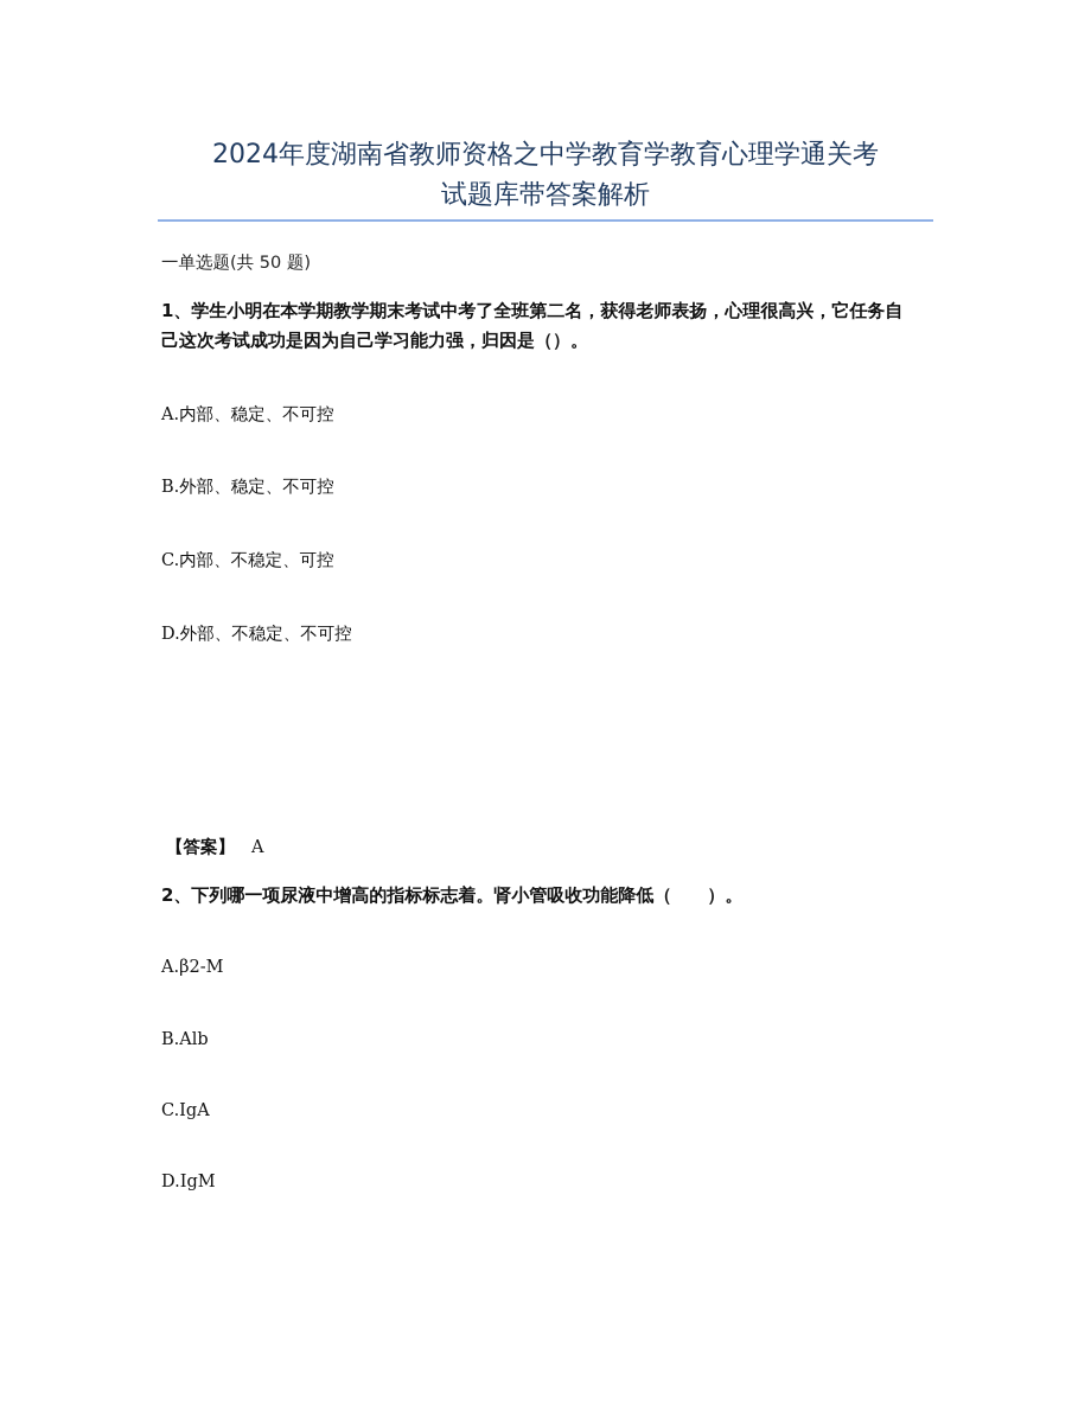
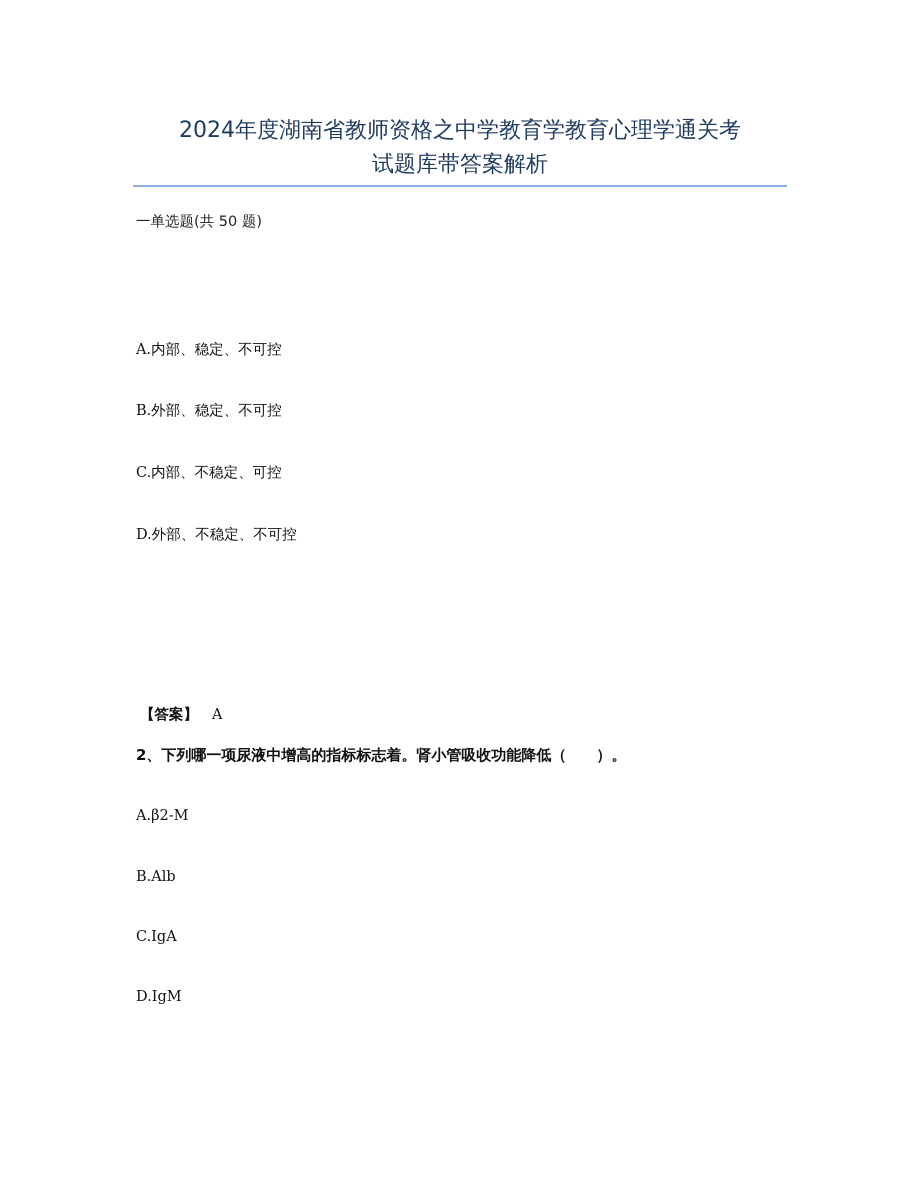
  2024年度湖南省教师资格之中学教育学教育心理学通关考
  试题库带答案解析
  一单选题(共 50 题)
- 1、学生小明在本学期教学期末考试中考了全班第二名，获得老师表扬，心理很高兴，它任务自己这次考试成功是因为自己学习能力强，归因是（）。
  A.内部、稳定、不可控
  B.外部、稳定、不可控
  C.内部、不稳定、可控
  D.外部、不稳定、不可控
  【答案】 A
  2、下列哪一项尿液中增高的指标标志着。肾小管吸收功能降低（ ）。
  A.β2-M
  B.Alb
  C.IgA
  D.IgM
